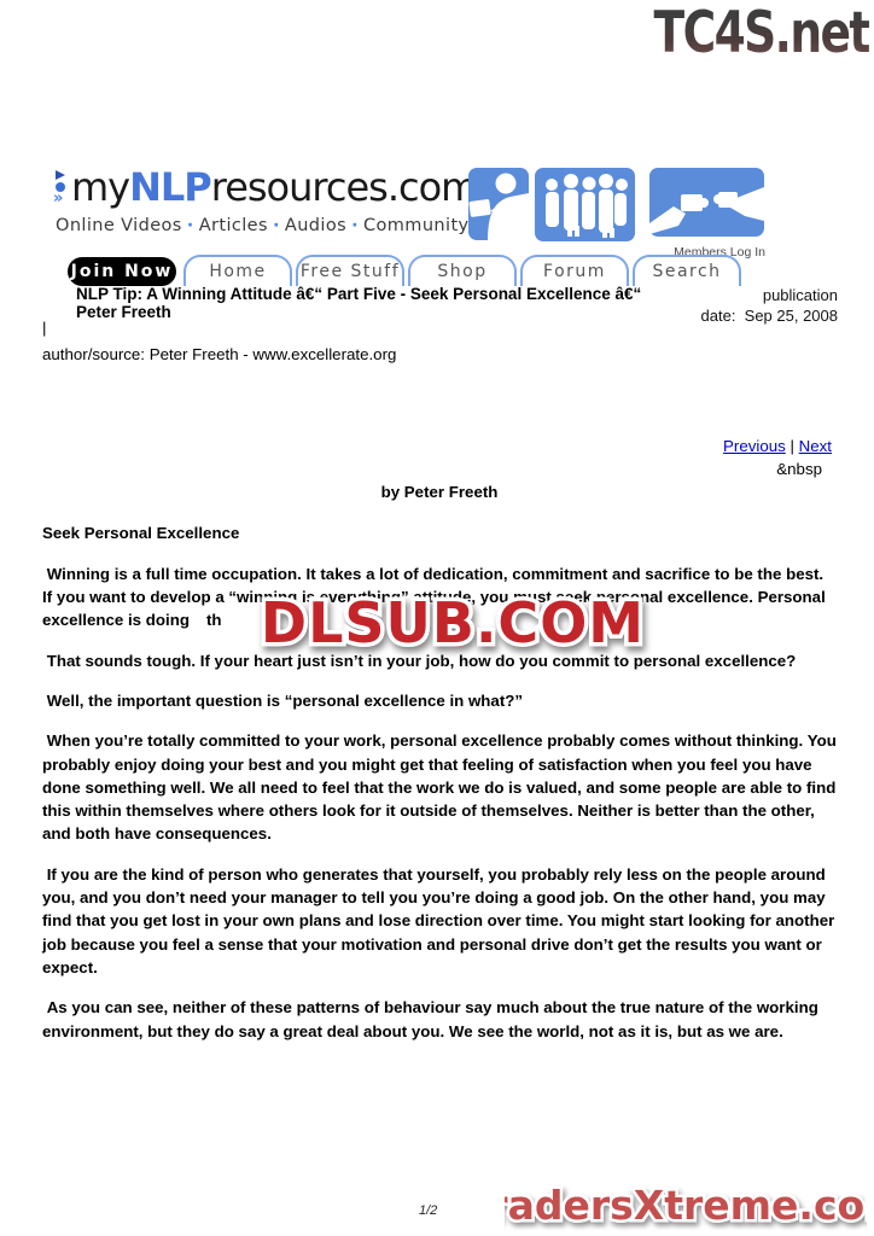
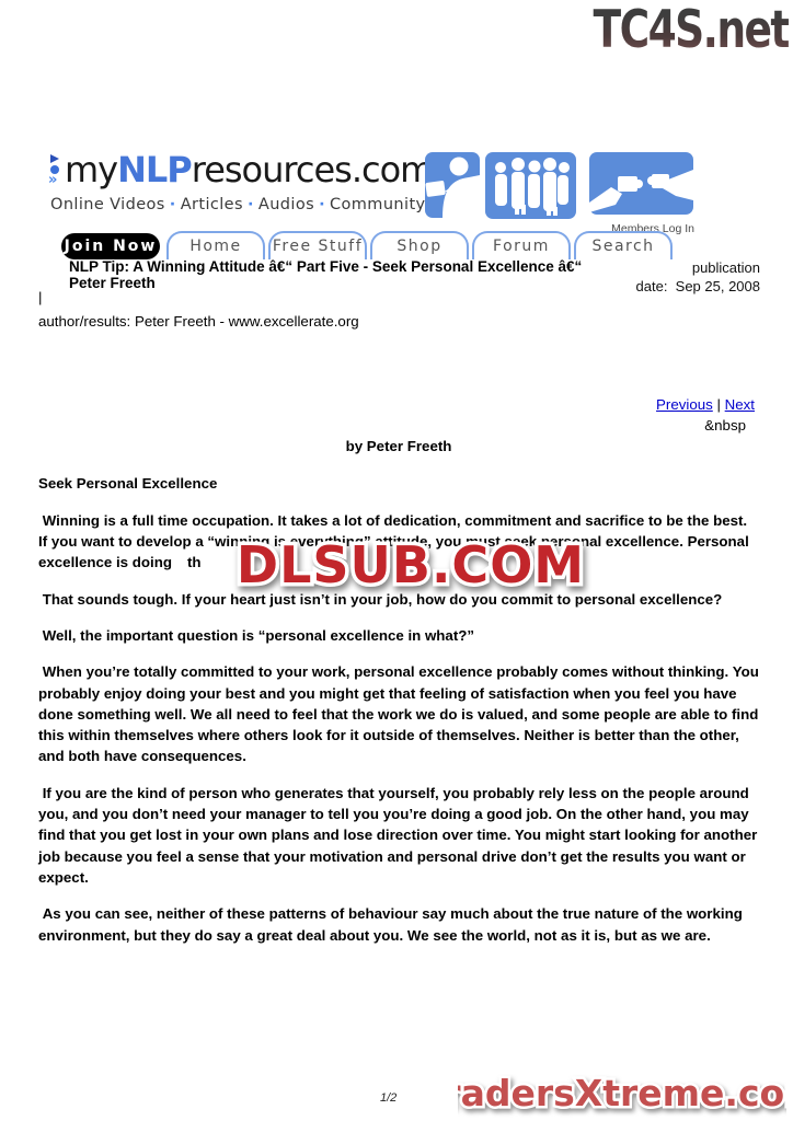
  TC4S.net
  »
  myNLPresources.com
  Online Videos · Articles · Audios · Community
  Members Log In
  Join Now
  Home
  Free Stuff
  Shop
  Forum
  Search
  NLP Tip: A Winning Attitude â€“ Part Five - Seek Personal Excellence â€“ Peter Freeth
  publication
  date: Sep 25, 2008
  |
- author/source: Peter Freeth - www.excellerate.org
+ author/results: Peter Freeth - www.excellerate.org
  Previous | Next
  &nbsp
  by Peter Freeth
  Seek Personal Excellence
  Winning is a full time occupation. It takes a lot of dedication, commitment and sacrifice to be the best. If you want to develop a “winning is everything” attitude, you must seek personal excellence. Personal excellence is doing th
  That sounds tough. If your heart just isn’t in your job, how do you commit to personal excellence?
  Well, the important question is “personal excellence in what?”
  When you’re totally committed to your work, personal excellence probably comes without thinking. You probably enjoy doing your best and you might get that feeling of satisfaction when you feel you have done something well. We all need to feel that the work we do is valued, and some people are able to find this within themselves where others look for it outside of themselves. Neither is better than the other, and both have consequences.
  If you are the kind of person who generates that yourself, you probably rely less on the people around you, and you don’t need your manager to tell you you’re doing a good job. On the other hand, you may find that you get lost in your own plans and lose direction over time. You might start looking for another job because you feel a sense that your motivation and personal drive don’t get the results you want or expect.
  As you can see, neither of these patterns of behaviour say much about the true nature of the working environment, but they do say a great deal about you. We see the world, not as it is, but as we are.
  DLSUB.COM
  1/2
  adersXtreme.co
